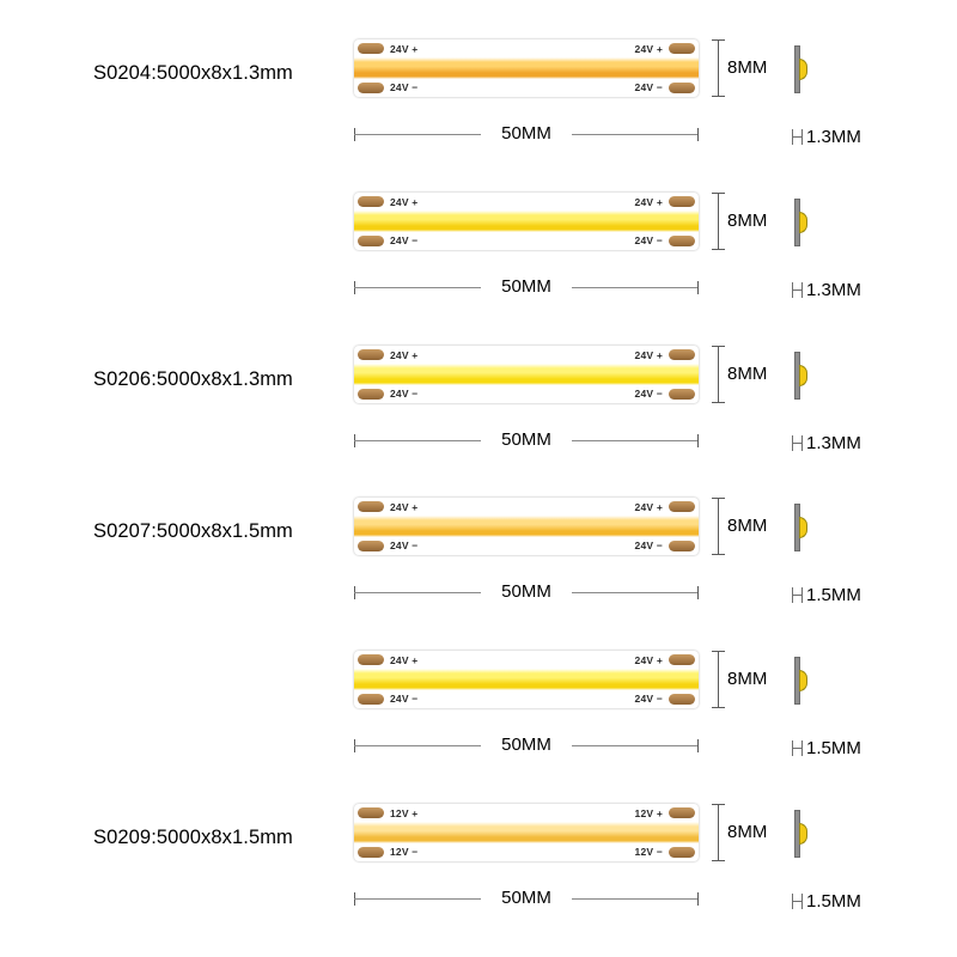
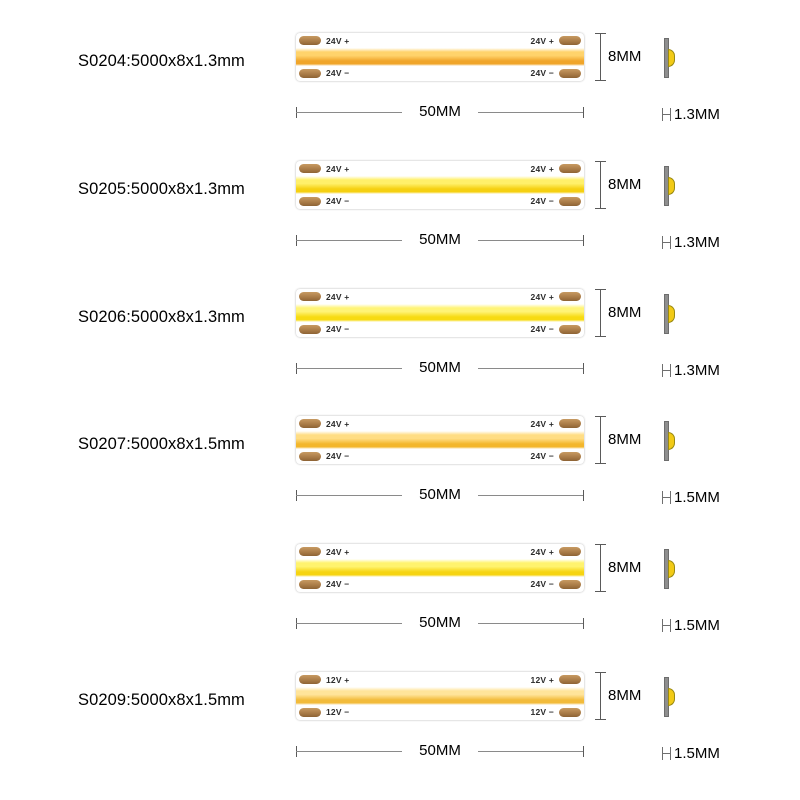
  S0204:5000x8x1.3mm
  24V +
  24V −
  24V +
  24V −
  8MM
  50MM
  1.3MM
+ S0205:5000x8x1.3mm
  24V +
  24V −
  24V +
  24V −
  8MM
  50MM
  1.3MM
  S0206:5000x8x1.3mm
  24V +
  24V −
  24V +
  24V −
  8MM
  50MM
  1.3MM
  S0207:5000x8x1.5mm
  24V +
  24V −
  24V +
  24V −
  8MM
  50MM
  1.5MM
  24V +
  24V −
  24V +
  24V −
  8MM
  50MM
  1.5MM
  S0209:5000x8x1.5mm
  12V +
  12V −
  12V +
  12V −
  8MM
  50MM
  1.5MM
